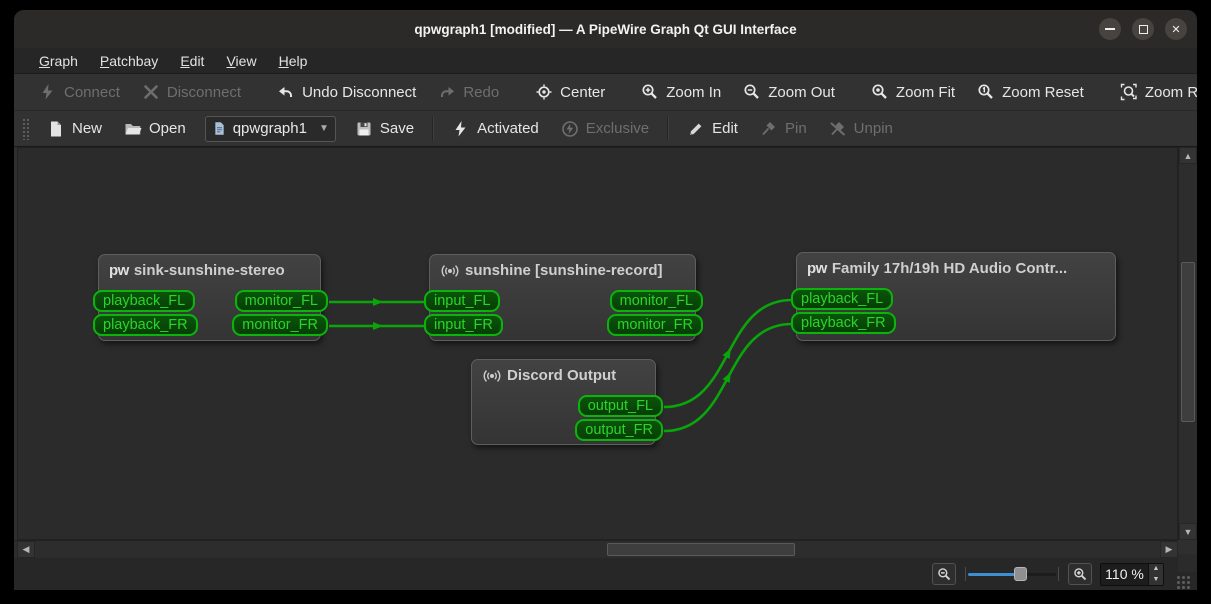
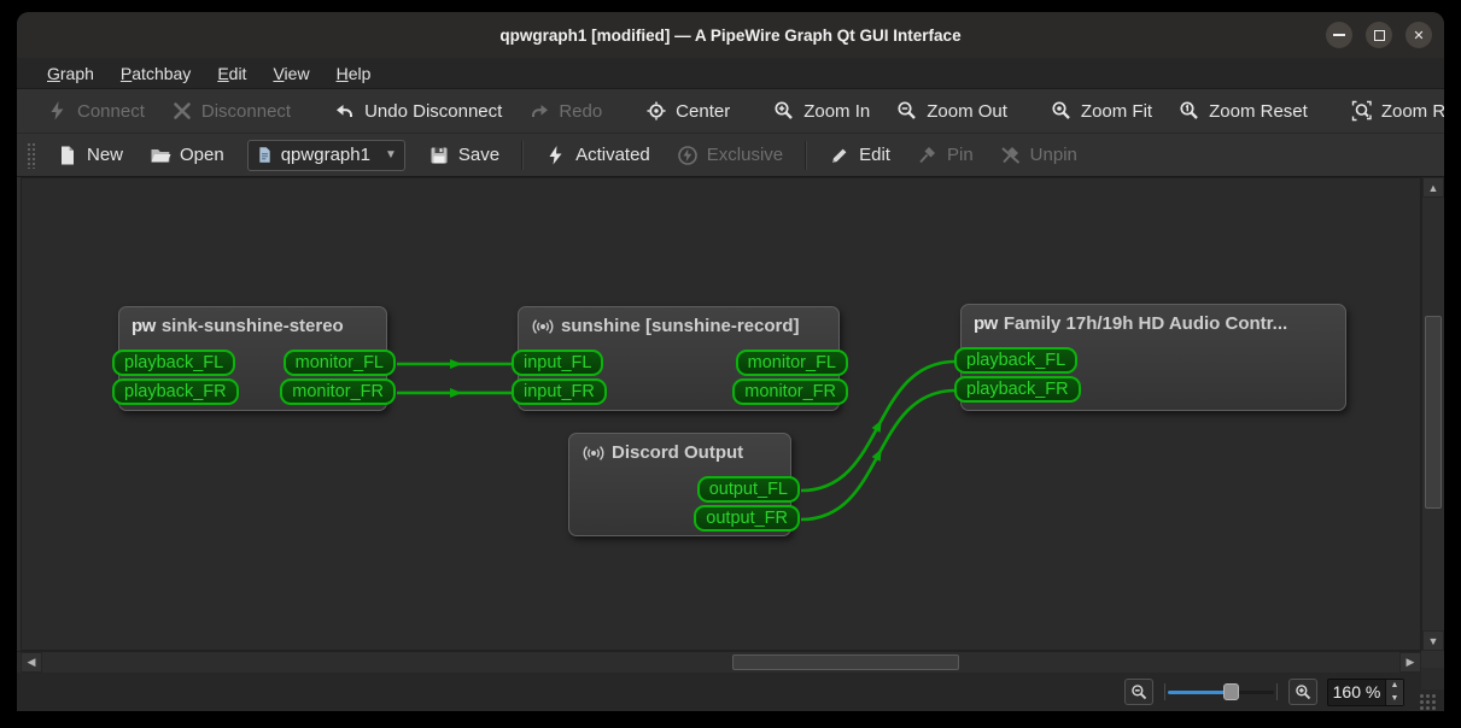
  qpwgraph1 [modified] — A PipeWire Graph Qt GUI Interface
  ✕
  Graph
  Patchbay
  Edit
  View
  Help
  Connect
  Disconnect
  Undo Disconnect
  Redo
  Center
  Zoom In
  Zoom Out
  Zoom Fit
  Zoom Reset
  New
  Open
  qpwgraph1
  ▼
  Save
  Activated
  Exclusive
  Edit
  Pin
  Unpin
  pw
  sink-sunshine-stereo
  playback_FL
  playback_FR
  monitor_FL
  monitor_FR
  sunshine [sunshine-record]
  input_FL
  input_FR
  monitor_FL
  monitor_FR
  pw
  Family 17h/19h HD Audio Contr...
  playback_FL
  playback_FR
  Discord Output
  output_FL
  output_FR
  ▲
  ▼
  ◀
  ▶
- 110 %
+ 160 %
